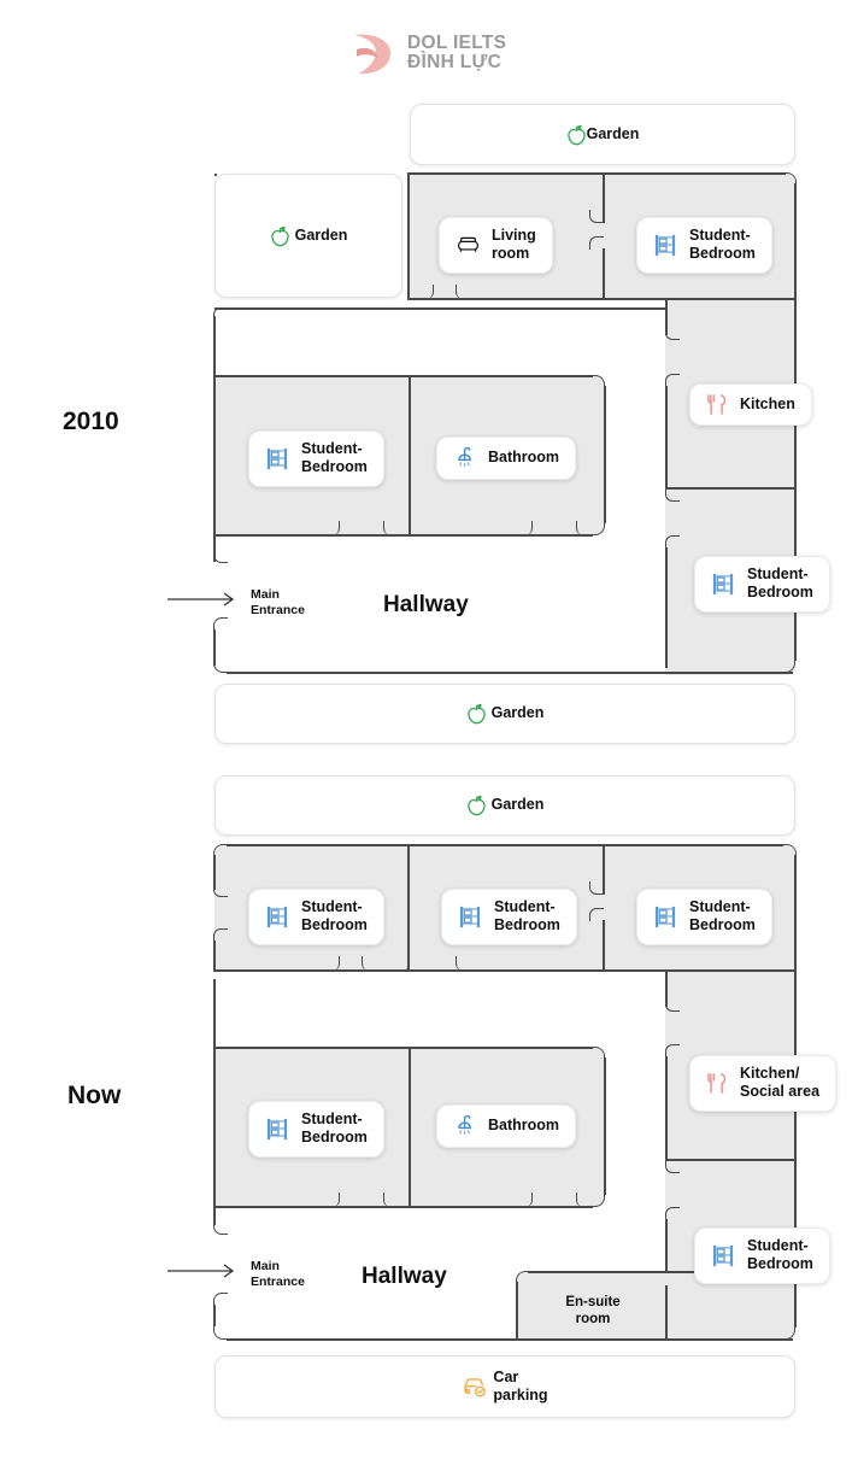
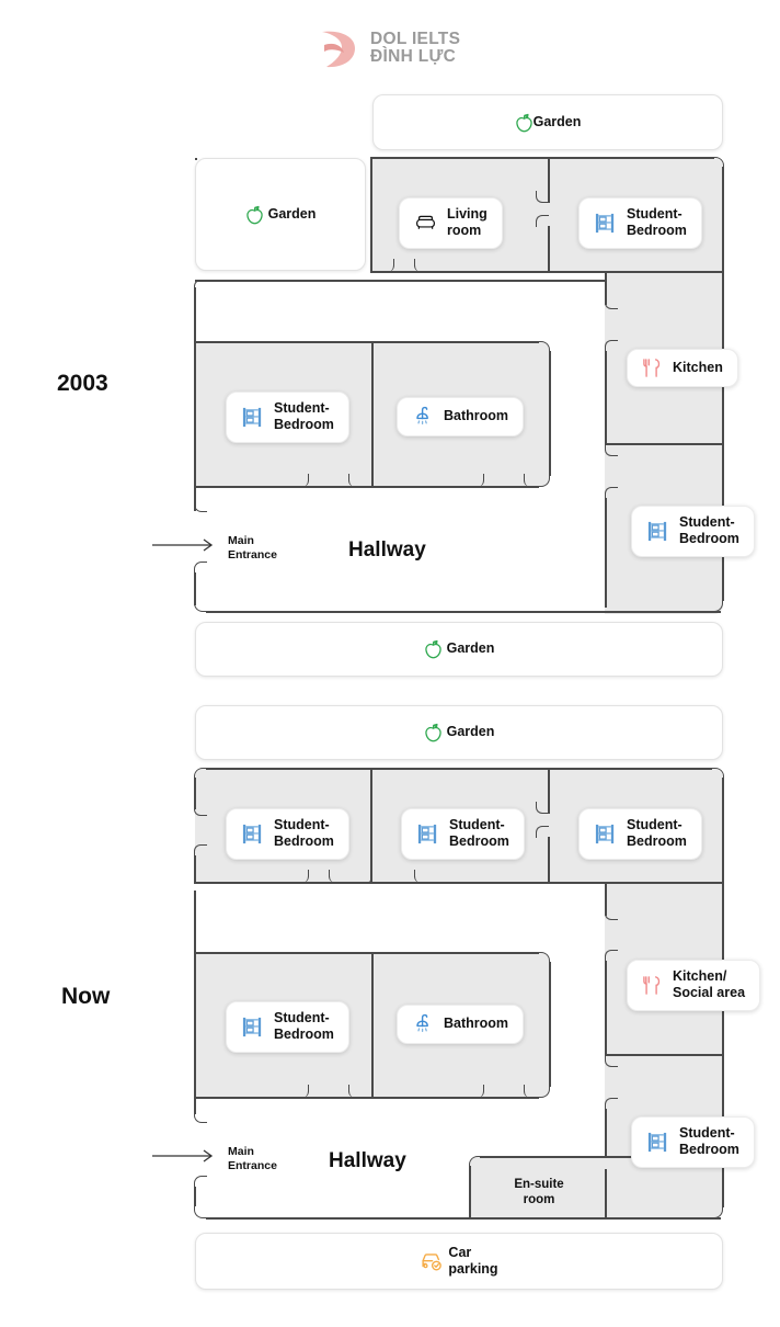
  DOL IELTS
  ĐÌNH LỰC
- 2010
+ 2003
  Now
  Garden
  Garden
  Hallway
  Main
  Entrance
  Living
  room
  Student-
  Bedroom
  Kitchen
  Student-
  Bedroom
  Student-
  Bedroom
  Bathroom
  Garden
  Garden
  Hallway
  Main
  Entrance
  En-suite
  room
  Student-
  Bedroom
  Student-
  Bedroom
  Student-
  Bedroom
  Kitchen/
  Social area
  Student-
  Bedroom
  Student-
  Bedroom
  Bathroom
  Car
  parking
